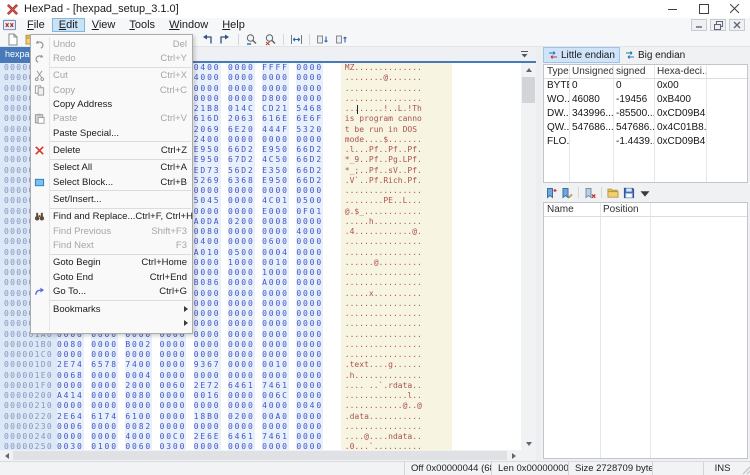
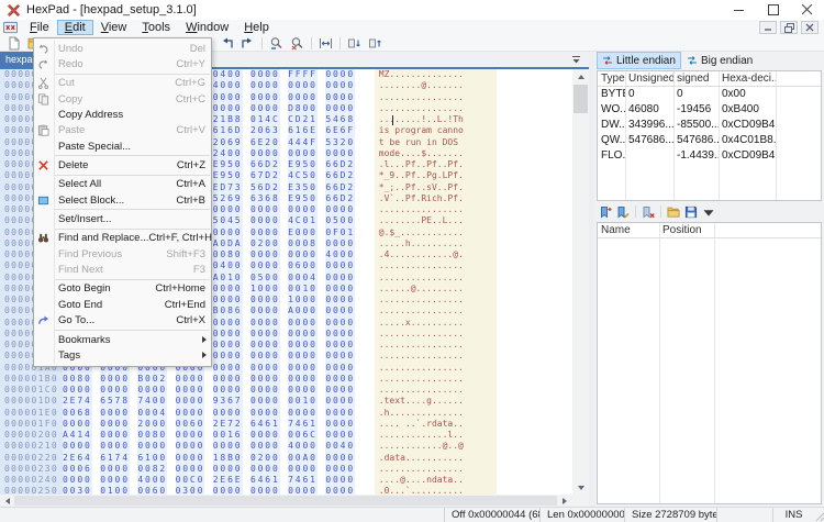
  HexPad - [hexpad_setup_3.1.0]
  File
  Edit
  View
  Tools
  Window
  Help
  0400
  0000
  FFFF
  0000
  MZ..............
  4000
  0000
  0000
  0000
  ........@.......
  0000
  0000
  0000
  0000
  ................
  0000
  0000
  D800
  0000
  ................
  21B8
  014C
  CD21
  5468
  .......!..L.!Th
  616D
  2063
  616E
  6E6F
  is program canno
  2069
  6E20
  444F
  5320
  t be run in DOS
  2400
  0000
  0000
  0000
  mode....$.......
  E950
  66D2
  E950
  66D2
  .l...Pf..Pf..Pf.
  E950
  67D2
  4C50
  66D2
  *_9..Pf..Pg.LPf.
  ED73
  56D2
  E350
  66D2
  *_;..Pf..sV..Pf.
  5269
  6368
  E950
  66D2
  .V`..Pf.Rich.Pf.
  0000
  0000
  0000
  0000
  ................
  5045
  0000
  4C01
  0500
  ........PE..L...
  0000
  0000
  E000
  0F01
  @.$_............
  A0DA
  0200
  0008
  0000
  .....h..........
  0080
  0000
  0000
  4000
  .4............@.
  0400
  0000
  0600
  0000
  ................
  A010
  0500
  0004
  0000
  ................
  0000
  1000
  0010
  0000
  ......@.........
  0000
  0000
  1000
  0000
  ................
  B086
  0000
  A000
  0000
  ................
  0000
  0000
  0000
  0000
  .....x..........
  0000
  0000
  0000
  0000
  ................
  0000
  0000
  0000
  0000
  ................
  0000
  0000
  0000
  0000
  ................
  000001A0
  0000
  0000
  0000
  0000
  0000
  0000
  0000
  0000
  ................
  000001B0
  0080
  0000
  B002
  0000
  0000
  0000
  0000
  0000
  ................
  000001C0
  0000
  0000
  0000
  0000
  0000
  0000
  0000
  0000
  ................
  000001D0
  2E74
  6578
  7400
  0000
  9367
  0000
  0010
  0000
  .text....g......
  000001E0
  0068
  0000
  0004
  0000
  0000
  0000
  0000
  0000
  .h..............
  000001F0
  0000
  0000
  2000
  0060
  2E72
  6461
  7461
  0000
  .... ..`.rdata..
  00000200
  A414
  0000
  0080
  0000
  0016
  0000
  006C
  0000
  .............l..
  00000210
  0000
  0000
  0000
  0000
  0000
  0000
  4000
  0040
  ............@..@
  00000220
  2E64
  6174
  6100
  0000
  18B0
  0200
  00A0
  0000
  .data...........
  00000230
  0006
  0000
  0082
  0000
  0000
  0000
  0000
  0000
  ................
  00000240
  0000
  0000
  4000
  00C0
  2E6E
  6461
  7461
  0000
  ....@....ndata..
  00000250
  0030
  0100
  0060
  0300
  0000
  0000
  0000
  0000
  .0...`..........
  Little endian
  Big endian
  Type
  Unsigned
  signed
  Hexa-deci.
  BYT
  0
  0
  0x00
  WO..
  46080
  -19456
  0xB400
  DW..
  343996...
  -85500..
  0xCD09B4
  QW..
  547686...
  547686..
  0x4C01B8.
  -1.4439.
  0xCD09B4
  Name
  Position
  Off 0x00000044 (6
  Len 0x00000000
  Size 2728709 byte
  INS
  Undo
  Del
  Redo
  Ctrl+Y
  Cut
- Ctrl+X
+ Ctrl+G
  Copy
  Ctrl+C
  Copy Address
  Paste
  Ctrl+V
  Paste Special...
  Delete
  Ctrl+Z
  Select All
  Ctrl+A
  Select Block...
  Ctrl+B
  Set/Insert...
  Find and Replace...
  Ctrl+F, Ctrl+H
  Find Previous
  Shift+F3
  Find Next
  F3
  Goto Begin
  Ctrl+Home
  Goto End
  Ctrl+End
  Go To...
- Ctrl+G
+ Ctrl+X
  Bookmarks
+ Tags
